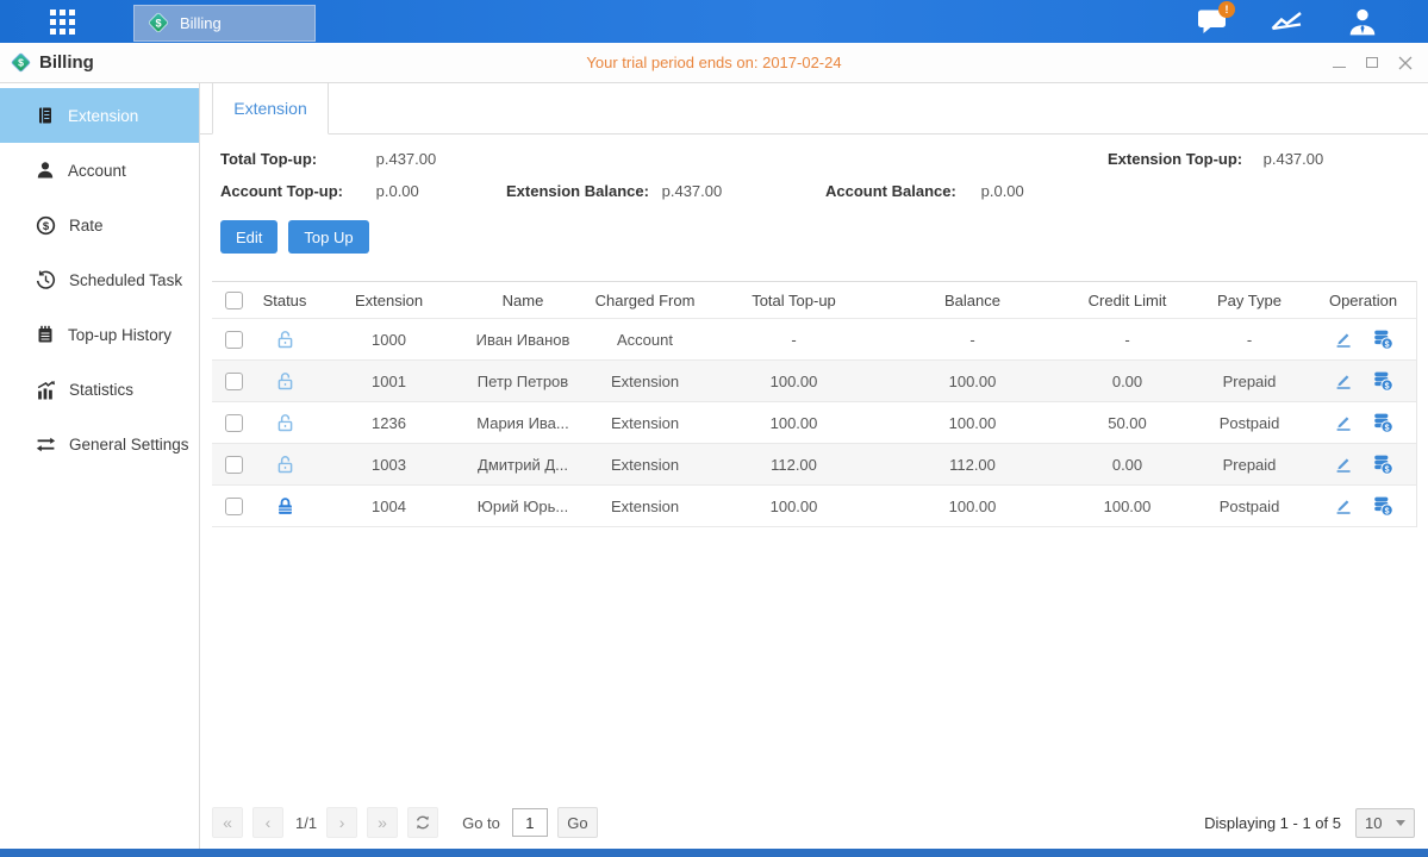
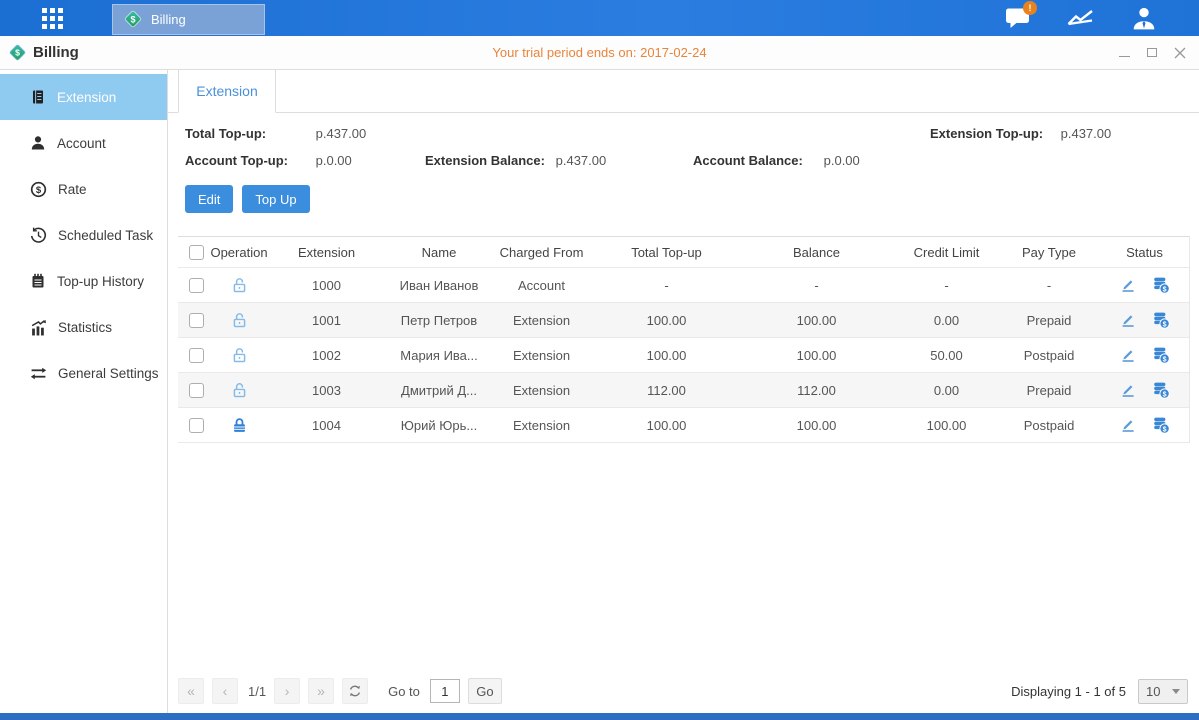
  $
  Billing
  !
  $
  Billing
  Your trial period ends on: 2017-02-24
  Extension
  Account
  $
  Rate
  Scheduled Task
  Top-up History
  Statistics
  General Settings
  Extension
  Total Top-up: p.437.00
  Extension Top-up: p.437.00
  Account Top-up: p.0.00
  Extension Balance: p.437.00
  Account Balance: p.0.00
  Edit
  Top Up
- Status
+ Operation
  Extension
  Name
  Charged From
  Total Top-up
  Balance
  Credit Limit
  Pay Type
- Operation
+ Status
  1000
  Иван Иванов
  Account
  -
  -
  -
  -
  1001
  Петр Петров
  Extension
  100.00
  100.00
  0.00
  Prepaid
- 1236
+ 1002
  Мария Ива...
  Extension
  100.00
  100.00
  50.00
  Postpaid
  1003
  Дмитрий Д...
  Extension
  112.00
  112.00
  0.00
  Prepaid
  1004
  Юрий Юрь...
  Extension
  100.00
  100.00
  100.00
  Postpaid
  «
  ‹
  1/1
  ›
  »
  Go to
  1
  Go
  Displaying 1 - 1 of 5
  10
